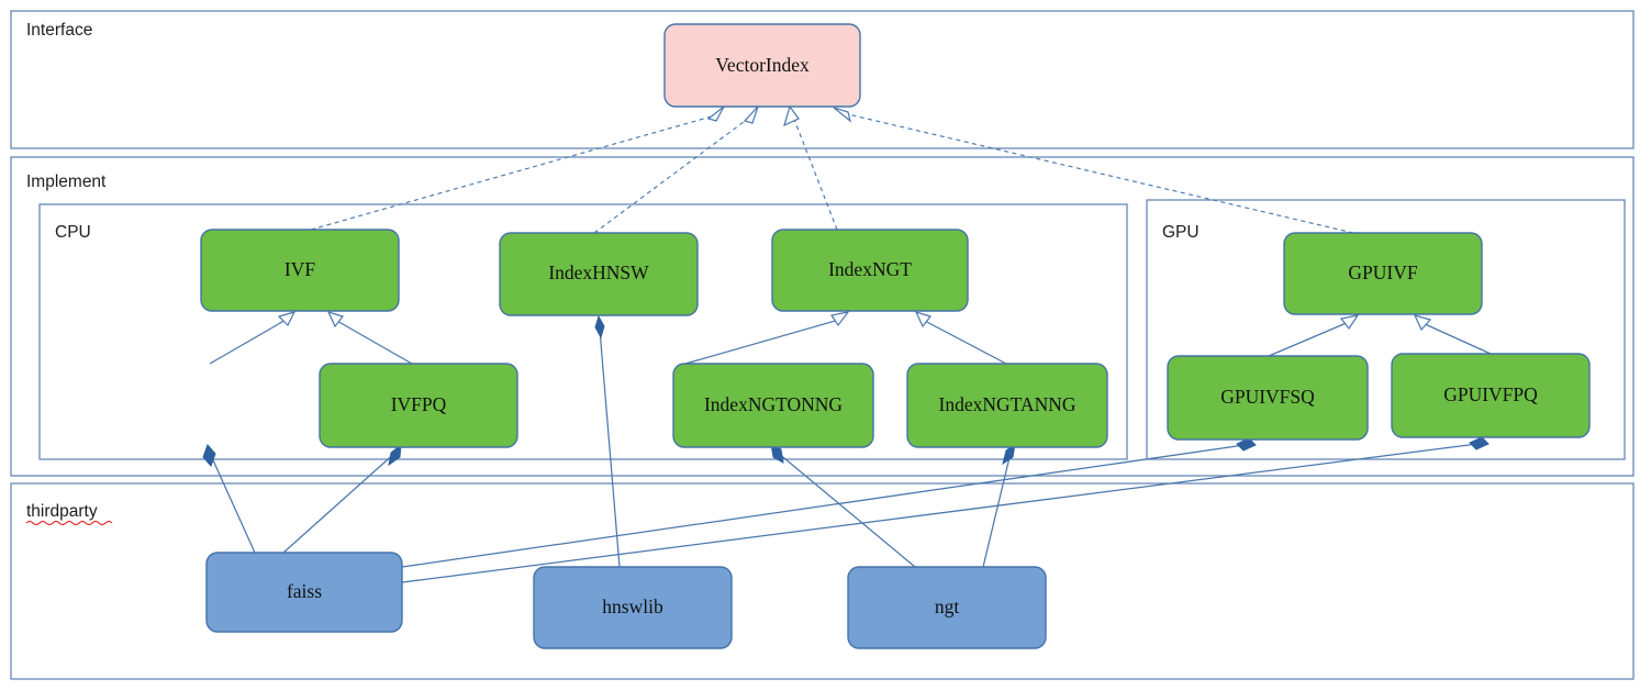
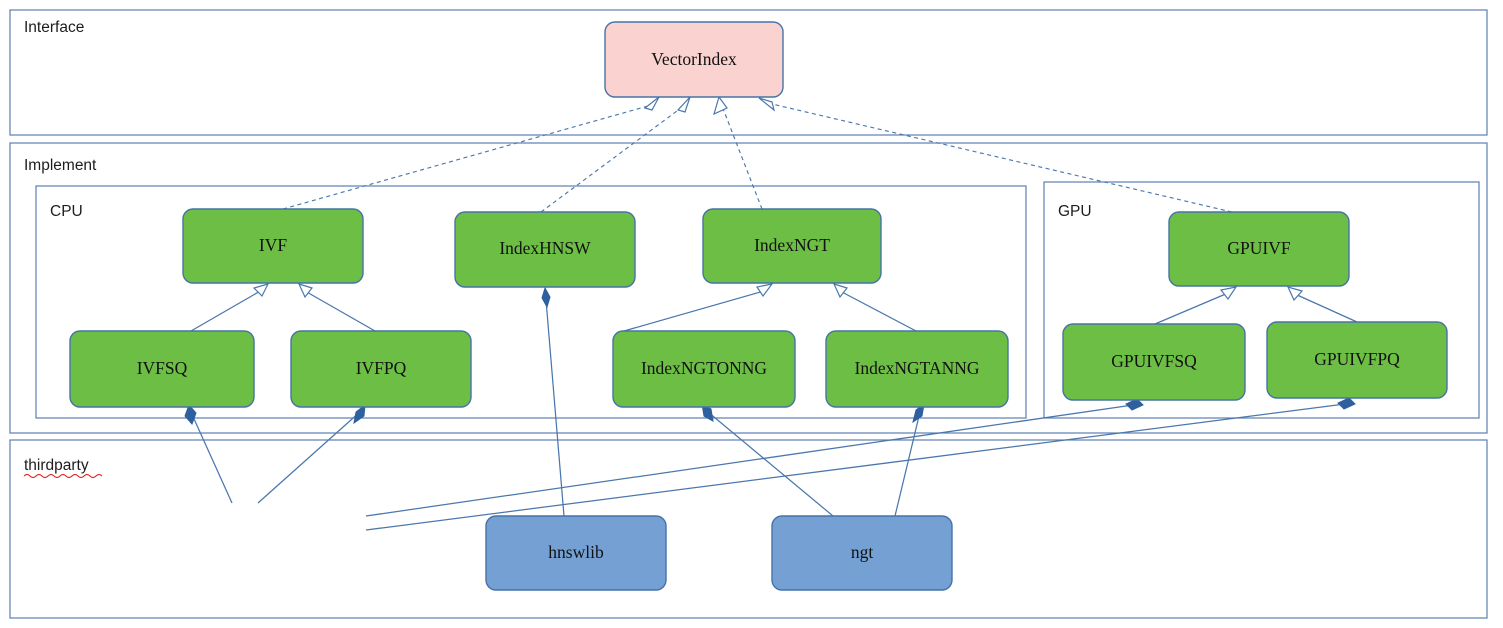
  Interface
  Implement
  CPU
  GPU
  thirdparty
  VectorIndex
  IVF
  IndexHNSW
  IndexNGT
+ IVFSQ
  IVFPQ
  IndexNGTONNG
  IndexNGTANNG
  GPUIVF
  GPUIVFSQ
  GPUIVFPQ
- faiss
  hnswlib
  ngt
